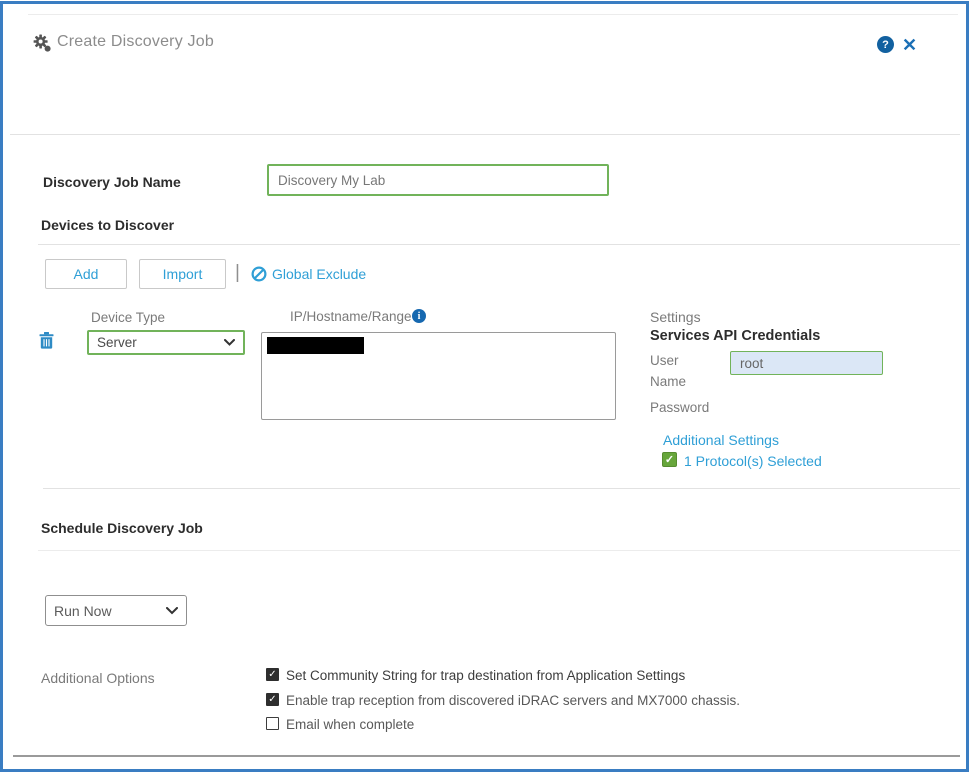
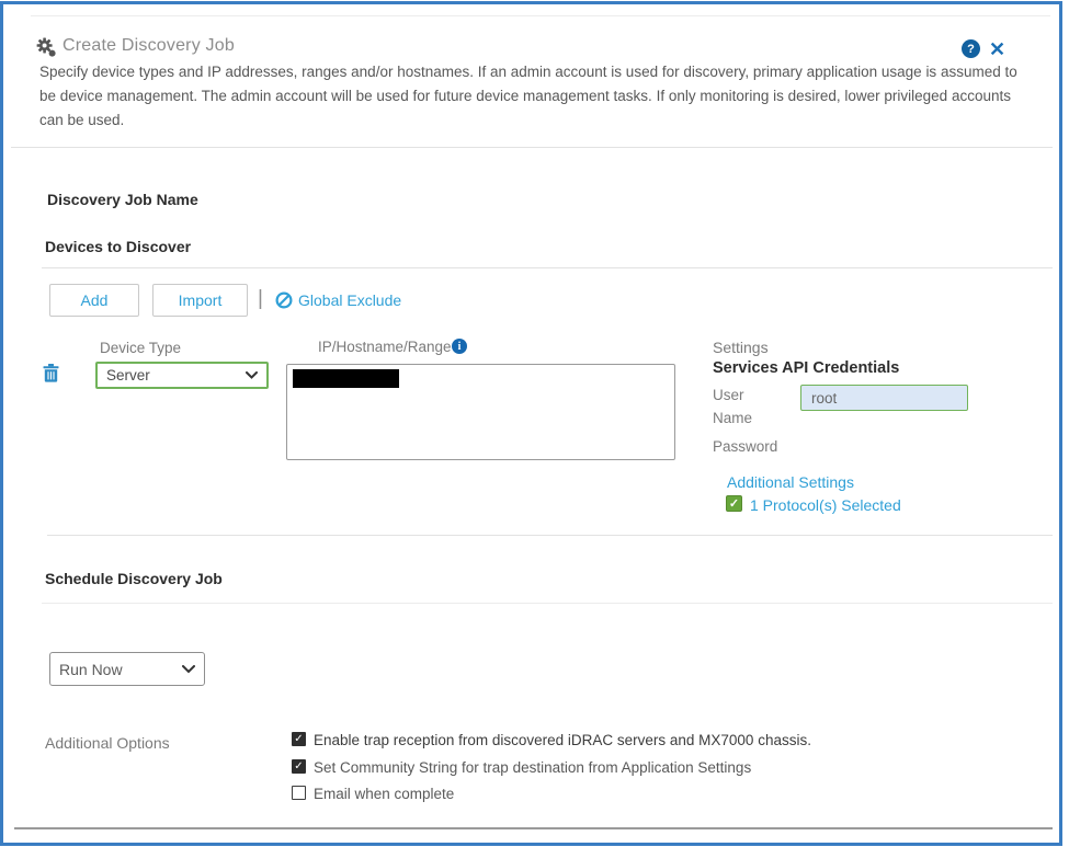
  Create Discovery Job
  ?
  ✕
+ Specify device types and IP addresses, ranges and/or hostnames. If an admin account is used for discovery, primary application usage is assumed to be device management. The admin account will be used for future device management tasks. If only monitoring is desired, lower privileged accounts can be used.
  Discovery Job Name
- Discovery My Lab
  Devices to Discover
  Add
  Import
  |
  Global Exclude
  Device Type
  Server
  IP/Hostname/Range
  i
  Settings
  Services API Credentials
  User Name
  root
  Password
  Additional Settings
  ✓
  1 Protocol(s) Selected
  Schedule Discovery Job
  Run Now
  Additional Options
  ✓
- Set Community String for trap destination from Application Settings
+ Enable trap reception from discovered iDRAC servers and MX7000 chassis.
  ✓
- Enable trap reception from discovered iDRAC servers and MX7000 chassis.
+ Set Community String for trap destination from Application Settings
  Email when complete
